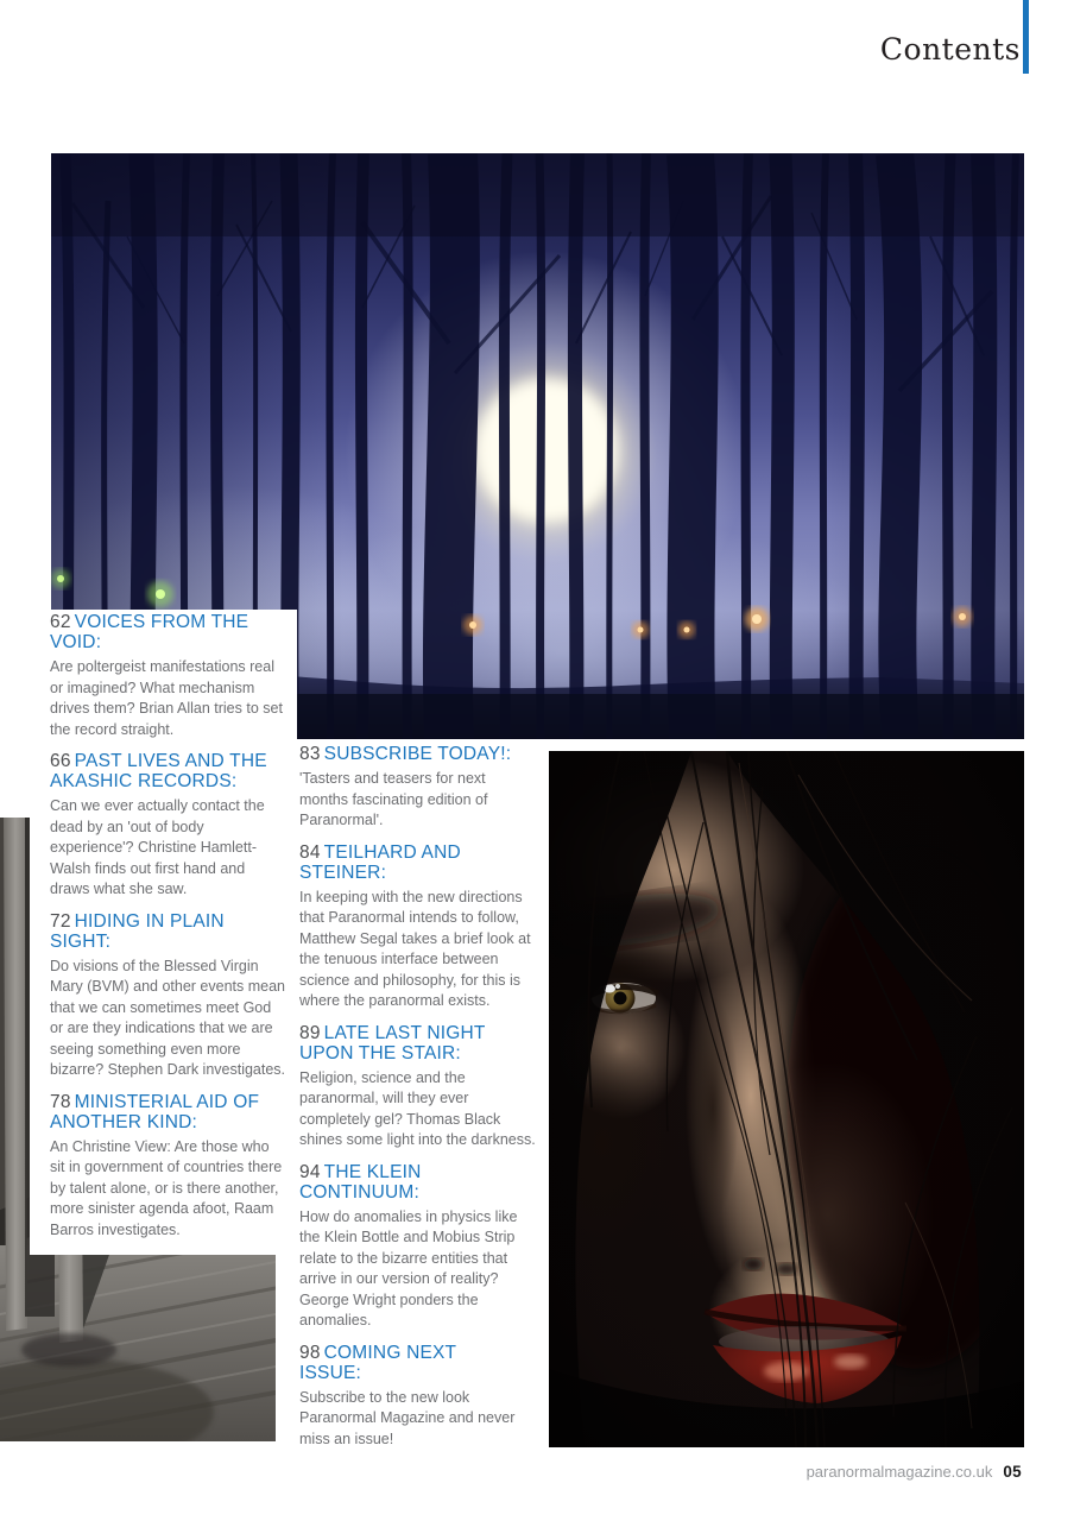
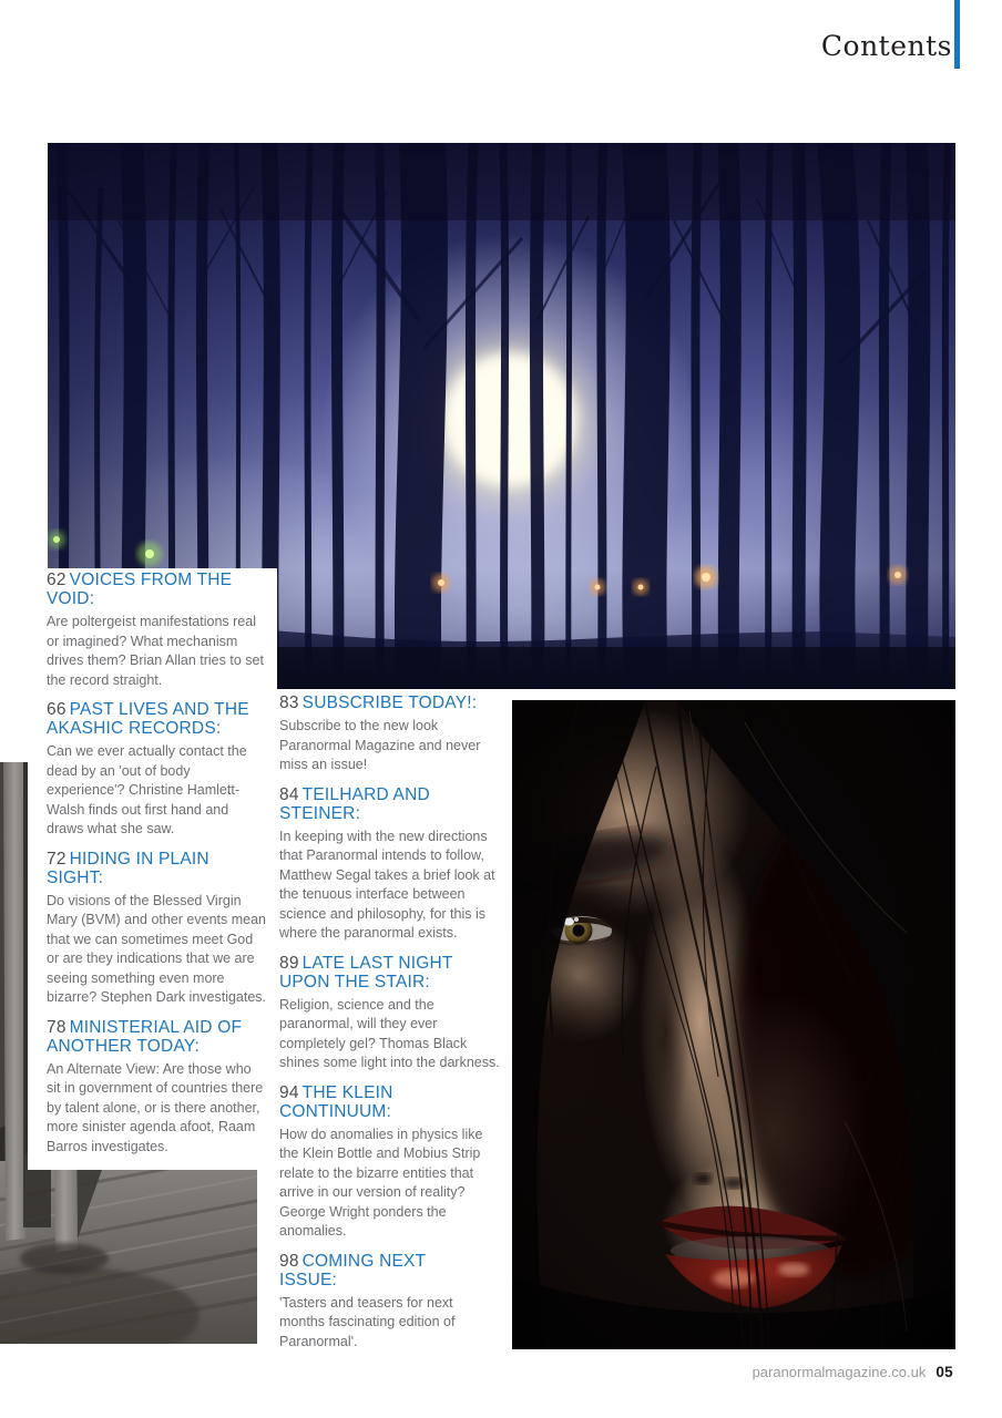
  Contents
  62 VOICES FROM THE VOID:
  Are poltergeist manifestations real or imagined? What mechanism drives them? Brian Allan tries to set the record straight.
  66 PAST LIVES AND THE AKASHIC RECORDS:
  Can we ever actually contact the dead by an 'out of body experience'? Christine Hamlett-Walsh finds out first hand and draws what she saw.
  72 HIDING IN PLAIN SIGHT:
  Do visions of the Blessed Virgin Mary (BVM) and other events mean that we can sometimes meet God or are they indications that we are seeing something even more bizarre? Stephen Dark investigates.
- 78 MINISTERIAL AID OF ANOTHER KIND:
+ 78 MINISTERIAL AID OF ANOTHER TODAY:
- An Christine View: Are those who sit in government of countries there by talent alone, or is there another, more sinister agenda afoot, Raam Barros investigates.
+ An Alternate View: Are those who sit in government of countries there by talent alone, or is there another, more sinister agenda afoot, Raam Barros investigates.
  83 SUBSCRIBE TODAY!:
- 'Tasters and teasers for next months fascinating edition of Paranormal'.
+ Subscribe to the new look Paranormal Magazine and never miss an issue!
  84 TEILHARD AND STEINER:
  In keeping with the new directions that Paranormal intends to follow, Matthew Segal takes a brief look at the tenuous interface between science and philosophy, for this is where the paranormal exists.
  89 LATE LAST NIGHT UPON THE STAIR:
  Religion, science and the paranormal, will they ever completely gel? Thomas Black shines some light into the darkness.
  94 THE KLEIN CONTINUUM:
  How do anomalies in physics like the Klein Bottle and Mobius Strip relate to the bizarre entities that arrive in our version of reality? George Wright ponders the anomalies.
  98 COMING NEXT ISSUE:
- Subscribe to the new look Paranormal Magazine and never miss an issue!
+ 'Tasters and teasers for next months fascinating edition of Paranormal'.
  paranormalmagazine.co.uk 05
